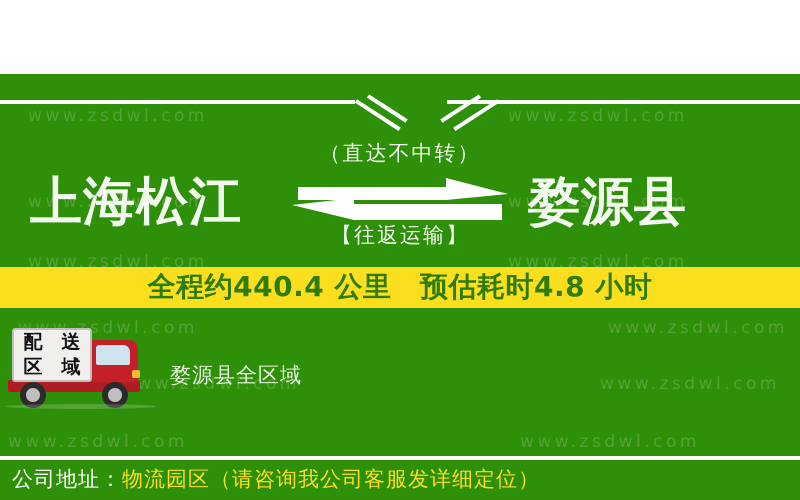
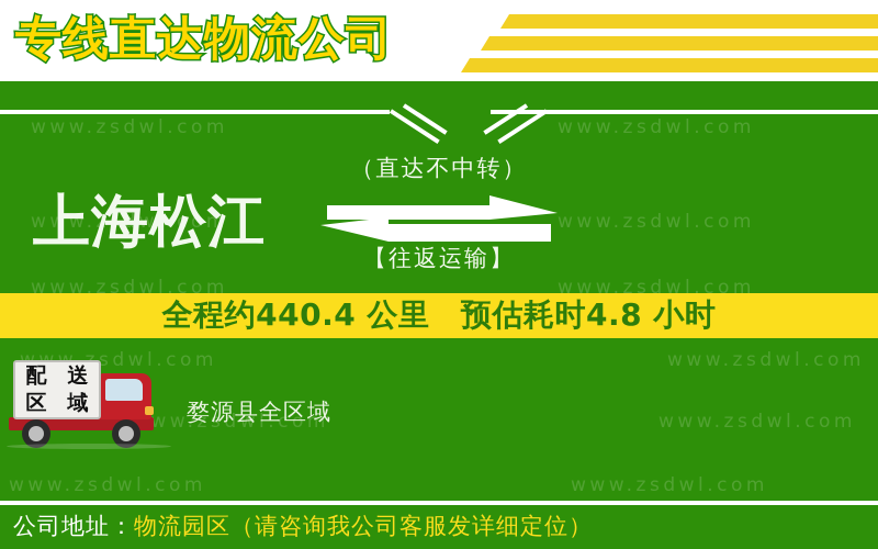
+ 专线直达物流公司
  www.zsdwl.com
  www.zsdwl.com
  www.zsdwl.com
  www.zsdwl.com
  www.zsdwl.com
  www.zsdwl.com
  www.zsdwl.com
  ww.zsdwl.com
  www.zsdwl.com
  www.zsdwl.com
  www.zsdwl.com
  上海松江
- 婺源县
  （直达不中转）
  【往返运输】
  全程约440.4 公里 预估耗时4.8 小时
  配
  送
  区
  域
  婺源县全区域
  公司地址：
  物流园区（请咨询我公司客服发详细定位）
